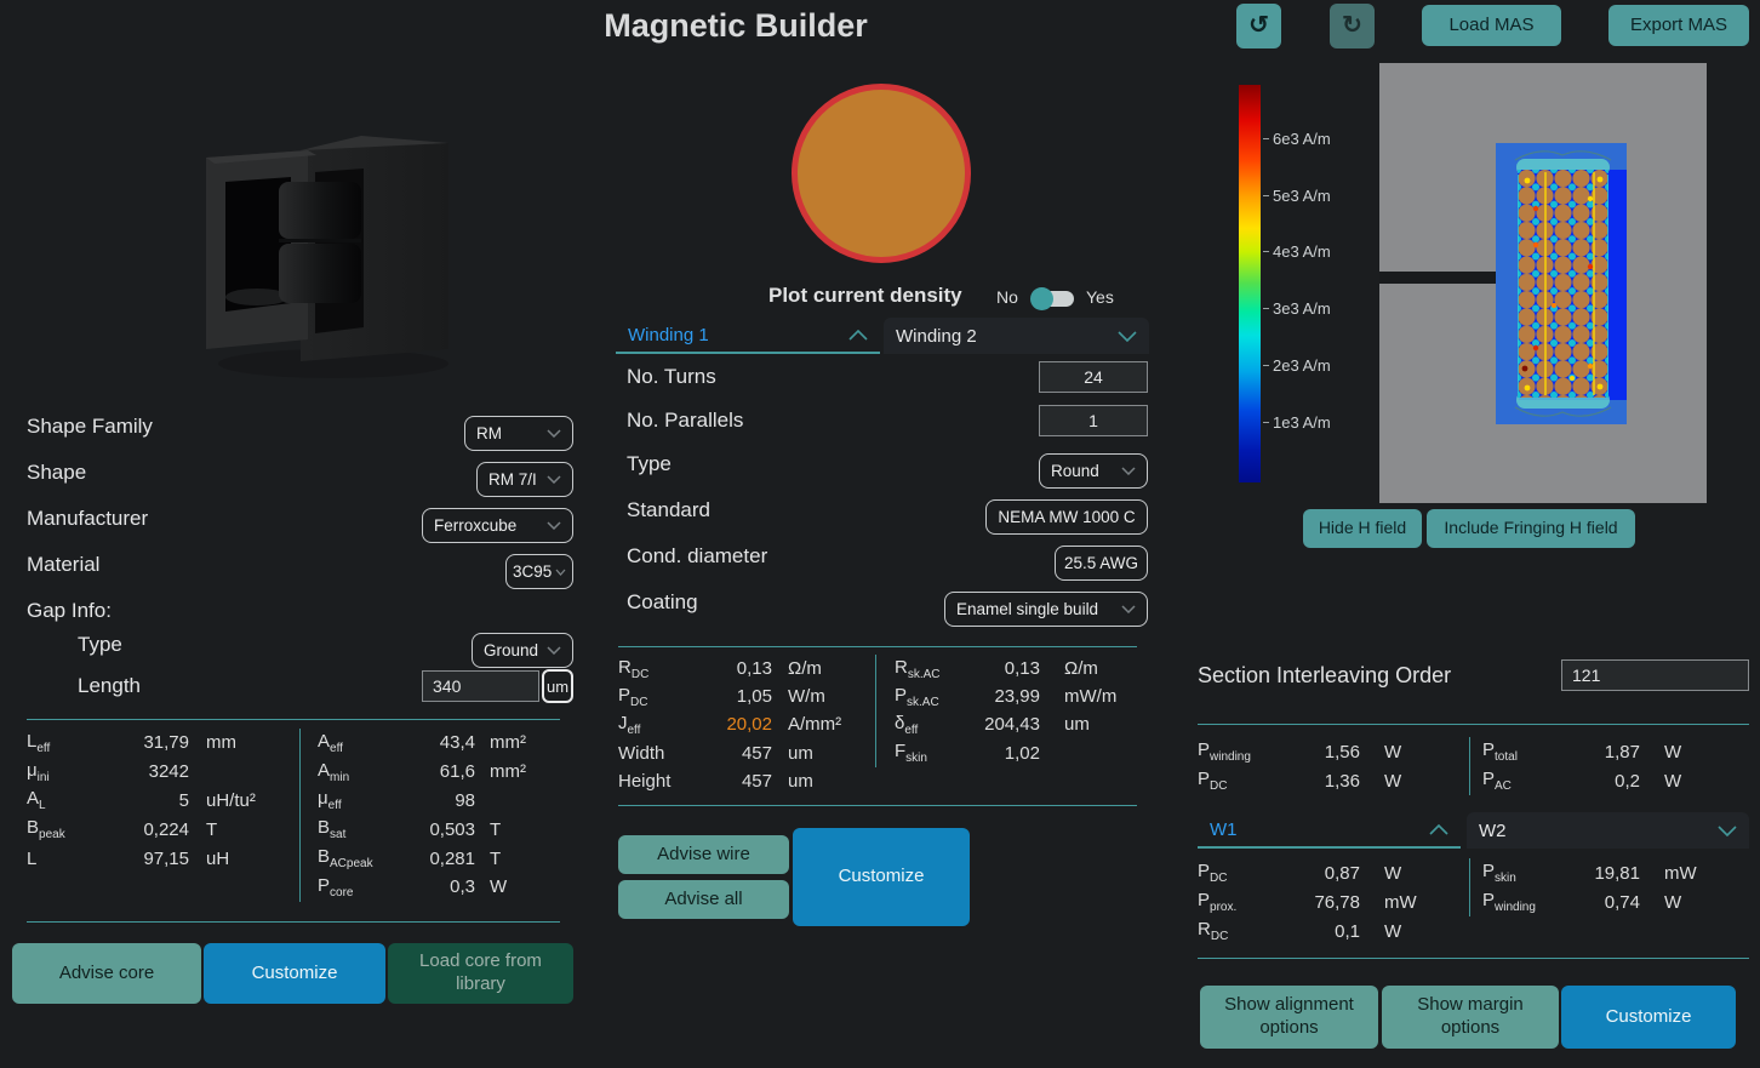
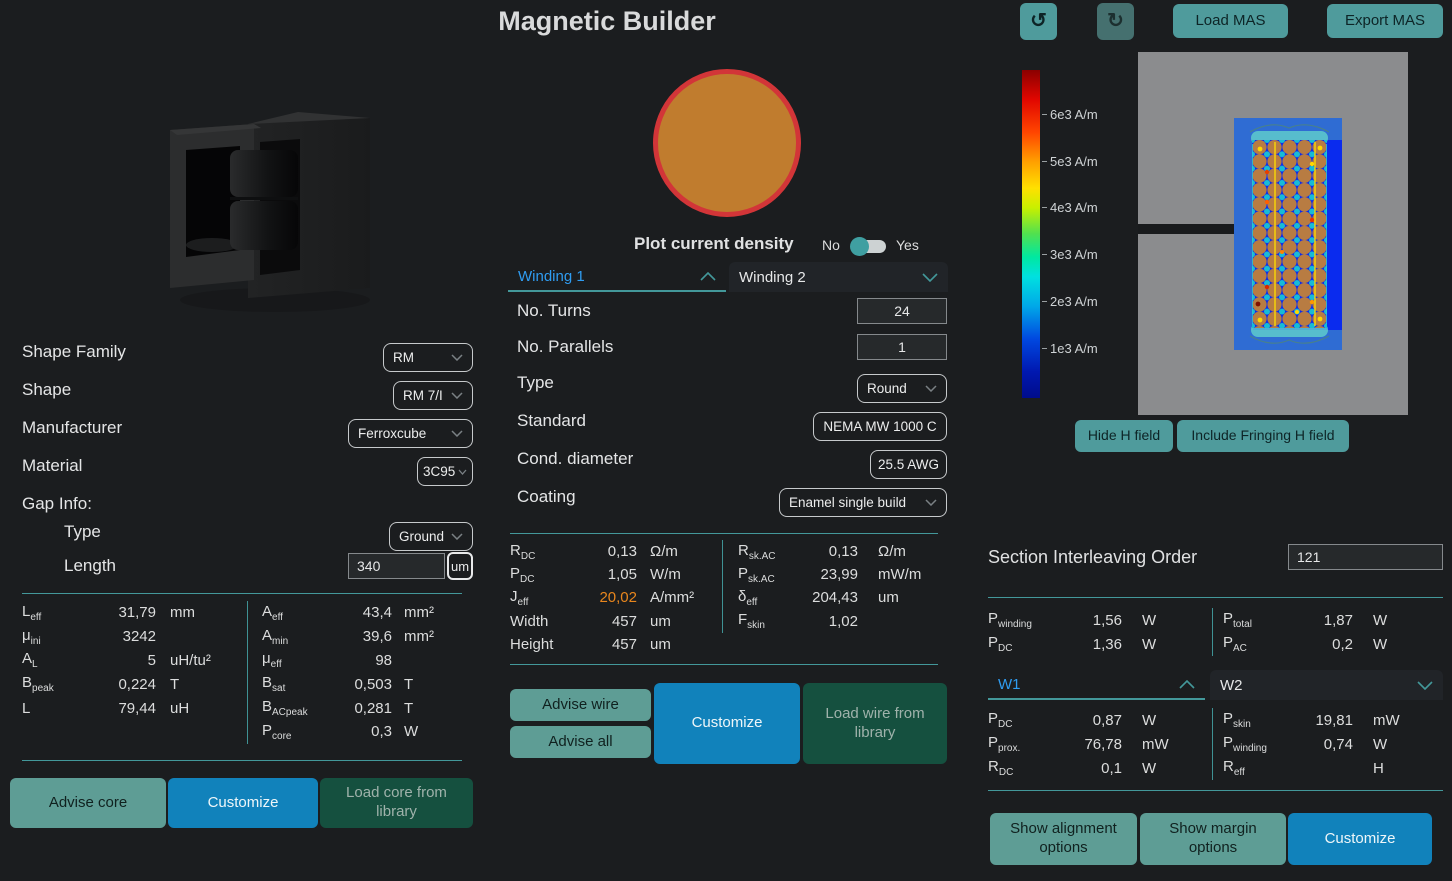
  Magnetic Builder
  ↺
  ↻
  Load MAS
  Export MAS
  Shape Family
  RM
  Shape
  RM 7/I
  Manufacturer
  Ferroxcube
  Material
  3C95
  Gap Info:
  Type
  Ground
  Length
  340
  um
  Leff
  31,79
  mm
  μini
  3242
  AL
  5
  uH/tu²
  Bpeak
  0,224
  T
  L
- 97,15
+ 79,44
  uH
  Aeff
  43,4
  mm²
  Amin
- 61,6
+ 39,6
  mm²
  μeff
  98
  Bsat
  0,503
  T
  BACpeak
  0,281
  T
  Pcore
  0,3
  W
  Advise core
  Customize
  Load core from library
  Plot current density
  No
  Yes
  Winding 1
  Winding 2
  No. Turns
  24
  No. Parallels
  1
  Type
  Round
  Standard
  NEMA MW 1000 C
  Cond. diameter
  25.5 AWG
  Coating
  Enamel single build
  RDC
  0,13
  Ω/m
  PDC
  1,05
  W/m
  Jeff
  20,02
  A/mm²
  Width
  457
  um
  Height
  457
  um
  Rsk.AC
  0,13
  Ω/m
  Psk.AC
  23,99
  mW/m
  δeff
  204,43
  um
  Fskin
  1,02
  Advise wire
  Advise all
  Customize
+ Load wire from library
  6e3 A/m
  5e3 A/m
  4e3 A/m
  3e3 A/m
  2e3 A/m
  1e3 A/m
  Hide H field
  Include Fringing H field
  Section Interleaving Order
  121
  Pwinding
  1,56
  W
  PDC
  1,36
  W
  Ptotal
  1,87
  W
  PAC
  0,2
  W
  W1
  W2
  PDC
  0,87
  W
  Pprox.
  76,78
  mW
  RDC
  0,1
  W
  Pskin
  19,81
  mW
  Pwinding
  0,74
  W
+ Reff
+ H
  Show alignment options
  Show margin options
  Customize
